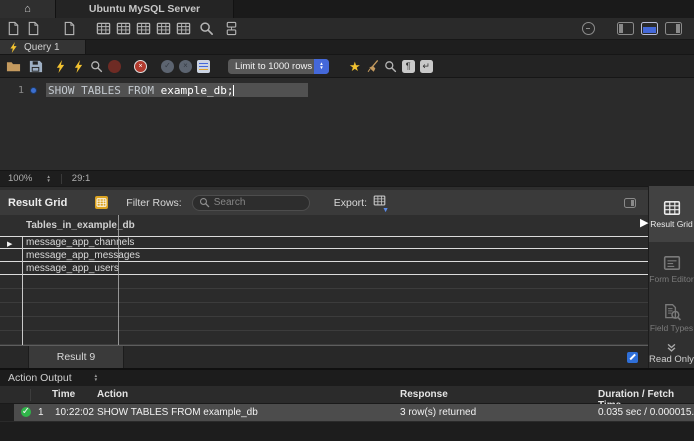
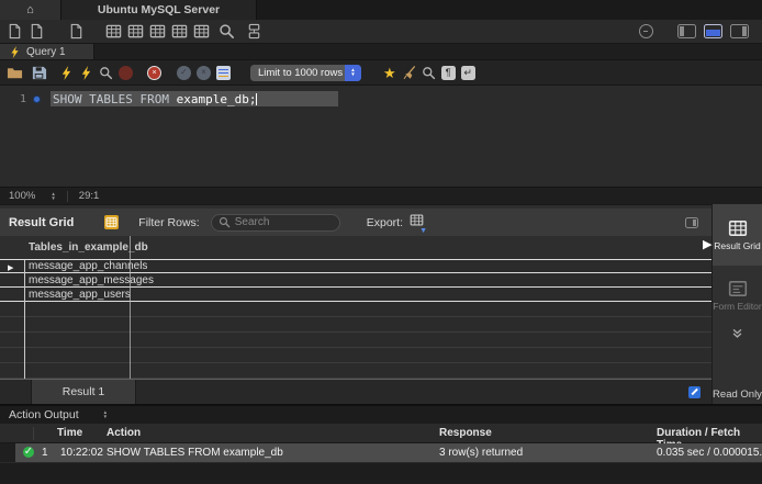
  ⌂
  Ubuntu MySQL Server
  Query 1
  ✓
  ×
  Limit to 1000 rows
  ★
  ¶
  ↵
  1
  SHOW TABLES FROM
  example_db;
  100%
  29:1
  Result Grid
  Filter Rows:
  Search
  Export:
  Tables_in_example_db
  message_app_channels
  message_app_messages
  message_app_users
- Result 9
+ Result 1
  ▶
  Result Grid
  Form Editor
- Field Types
  Read Only
  Action Output
  Time
  Action
  Response
  Duration / Fetch
  ✓
  1
  10:22:02
  SHOW TABLES FROM example_db
  3 row(s) returned
  0.035 sec / 0.000015.
